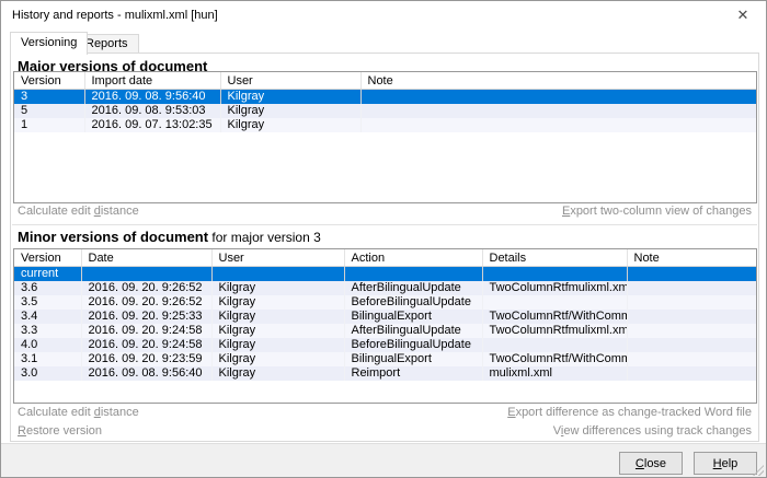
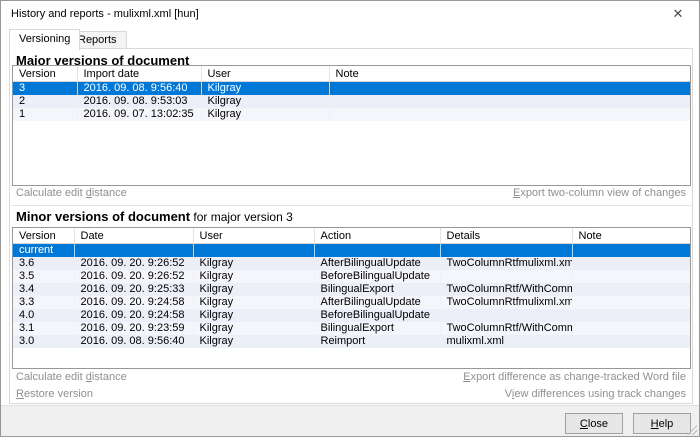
  History and reports - mulixml.xml [hun]
  ✕
  Versioning
  Reports
  Major versions of document
  Version	Import date	User	Note
  3	2016. 09. 08. 9:56:40	Kilgray
- 5	2016. 09. 08. 9:53:03	Kilgray
+ 2	2016. 09. 08. 9:53:03	Kilgray
  1	2016. 09. 07. 13:02:35	Kilgray
  Calculate edit distance
  Export two-column view of changes
  Minor versions of document for major version 3
  Version	Date	User	Action	Details	Note
  current
  3.6	2016. 09. 20. 9:26:52	Kilgray	AfterBilingualUpdate	TwoColumnRtfmulixml.xm
  3.5	2016. 09. 20. 9:26:52	Kilgray	BeforeBilingualUpdate
  3.4	2016. 09. 20. 9:25:33	Kilgray	BilingualExport	TwoColumnRtf/WithComm
  3.3	2016. 09. 20. 9:24:58	Kilgray	AfterBilingualUpdate	TwoColumnRtfmulixml.xm
  4.0	2016. 09. 20. 9:24:58	Kilgray	BeforeBilingualUpdate
  3.1	2016. 09. 20. 9:23:59	Kilgray	BilingualExport	TwoColumnRtf/WithComm
  3.0	2016. 09. 08. 9:56:40	Kilgray	Reimport	mulixml.xml
  Calculate edit distance
  Export difference as change-tracked Word file
  Restore version
  View differences using track changes
  Close
  Help
